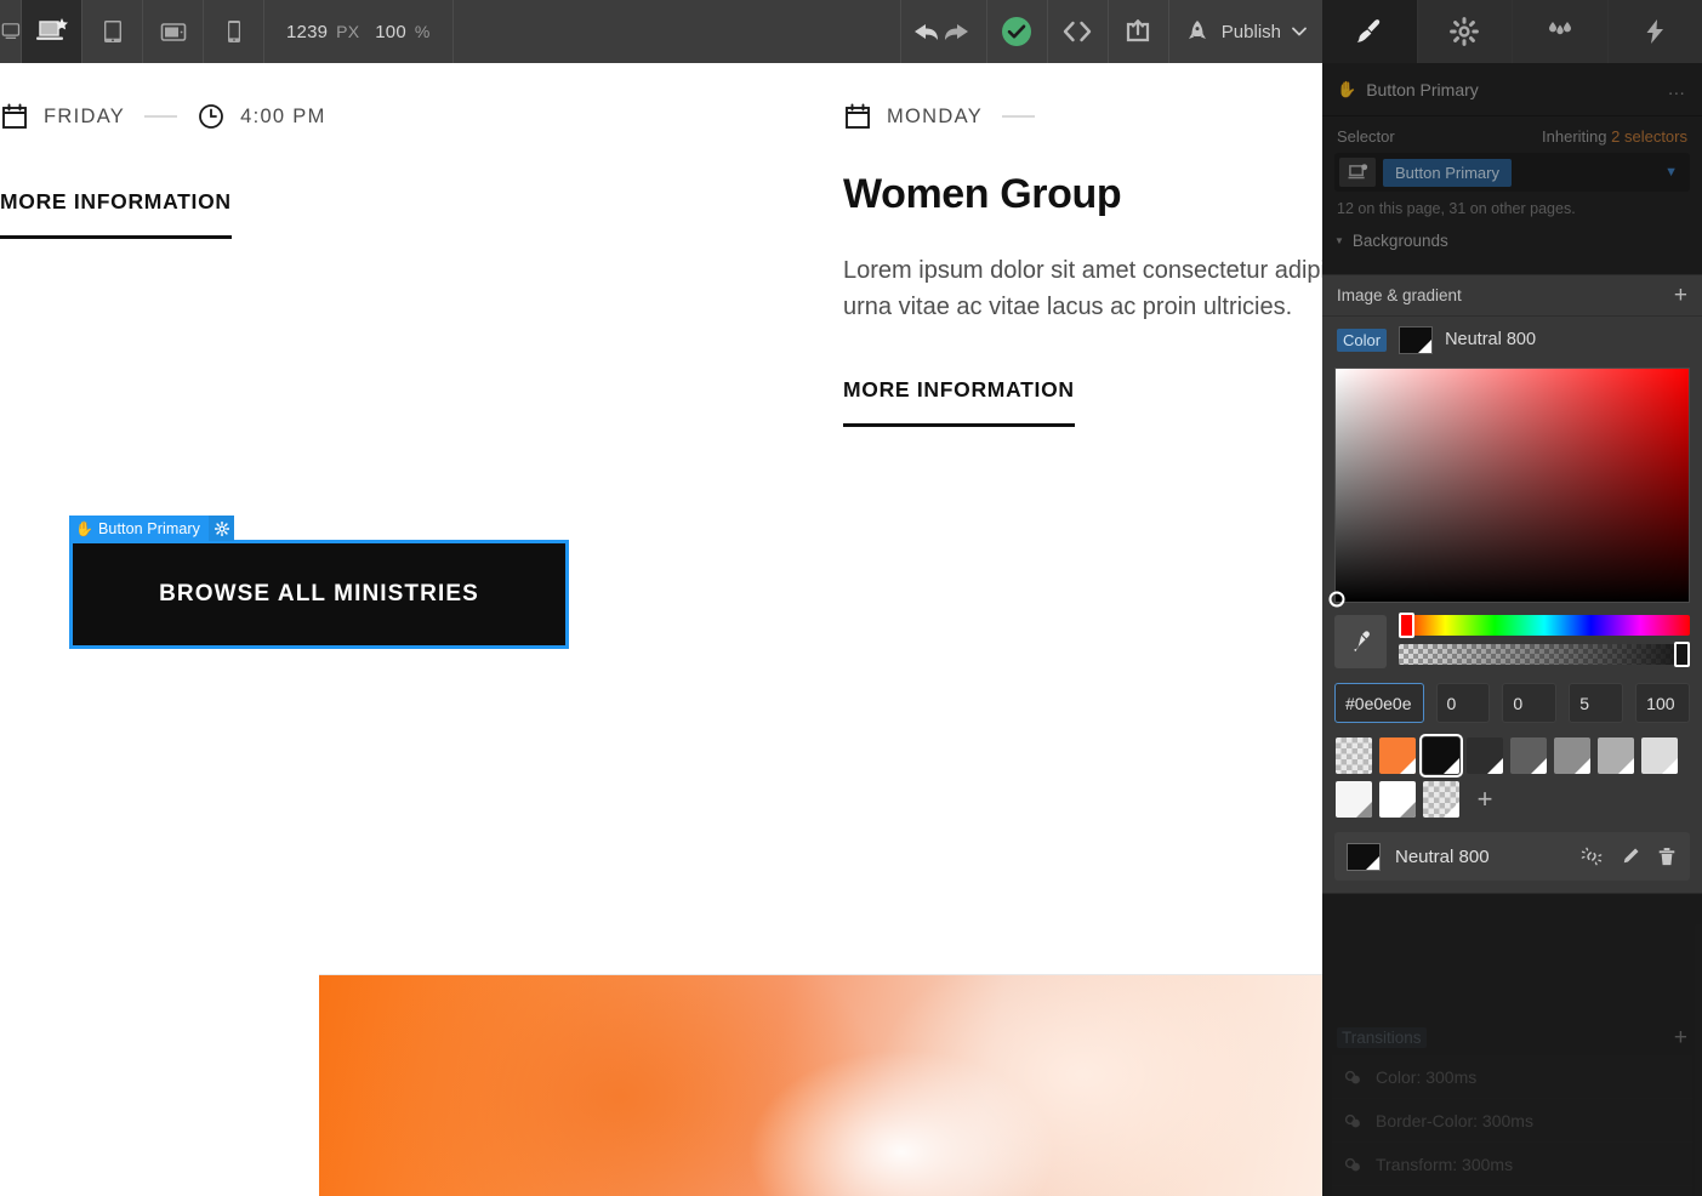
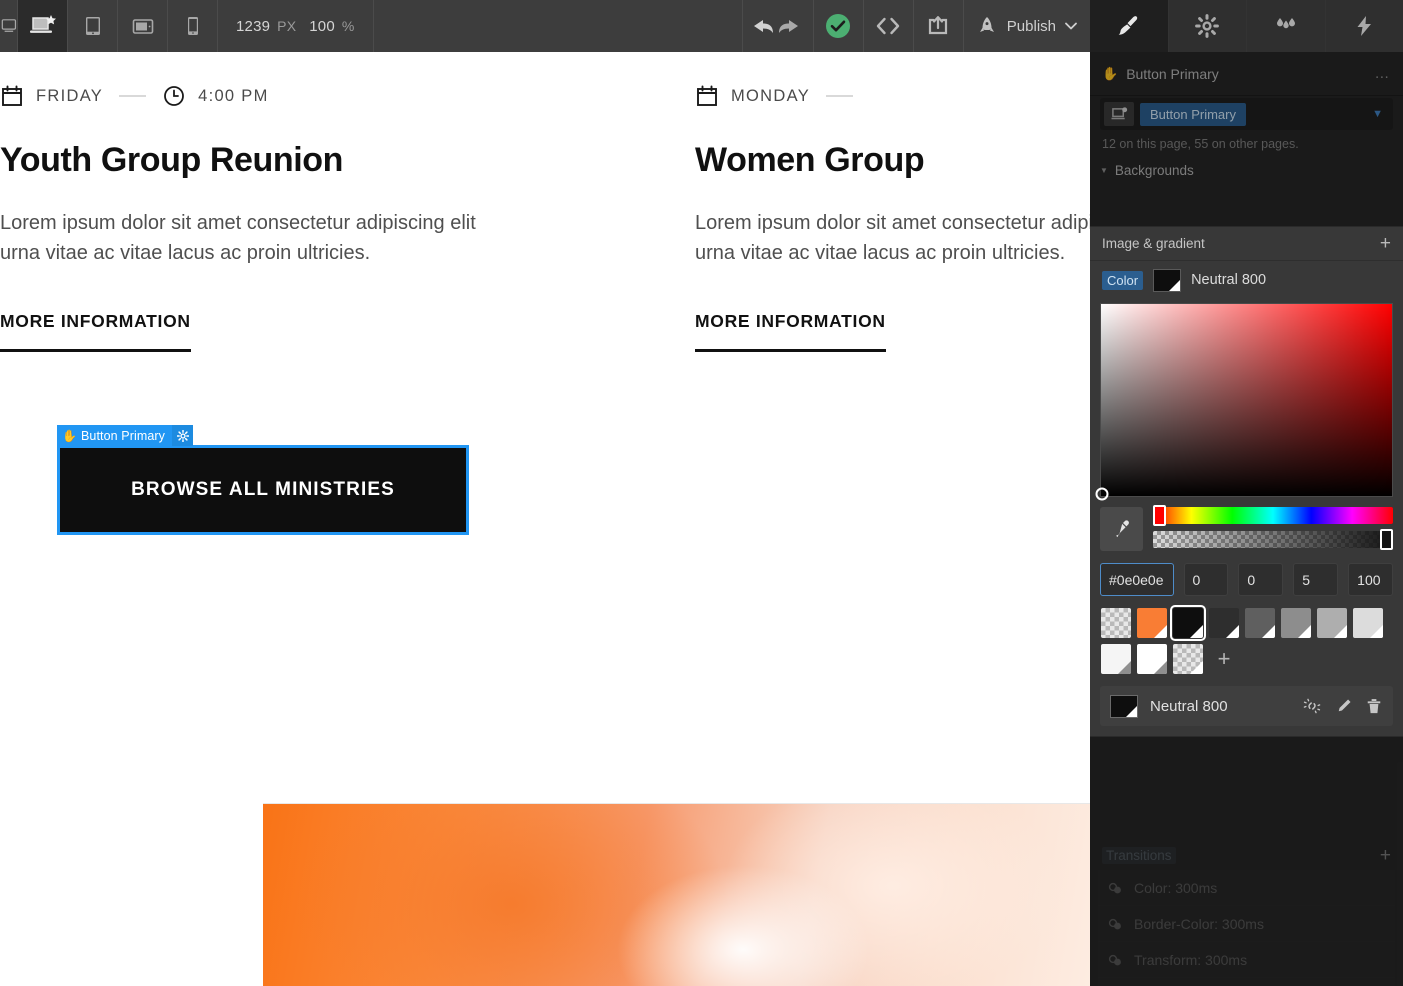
  1239
  PX
  100
  %
  Publish
  FRIDAY
  4:00 PM
+ Youth Group Reunion
+ Lorem ipsum dolor sit amet consectetur adipiscing elit urna vitae ac vitae lacus ac proin ultricies.
  MORE INFORMATION
  MONDAY
  Women Group
  Lorem ipsum dolor sit amet consectetur adip urna vitae ac vitae lacus ac proin ultricies.
  MORE INFORMATION
  ✋
  Button Primary
  BROWSE ALL MINISTRIES
  ✋
  Button Primary
  …
- Selector
- Inheriting 2 selectors
  Button Primary
  ▼
- 12 on this page, 31 on other pages.
+ 12 on this page, 55 on other pages.
  ▼
  Backgrounds
  Transitions
  +
  Color: 300ms
  Border-Color: 300ms
  Transform: 300ms
  Image & gradient
  +
  Color
  Neutral 800
  #0e0e0e
  0
  0
  5
  100
  +
  Neutral 800
